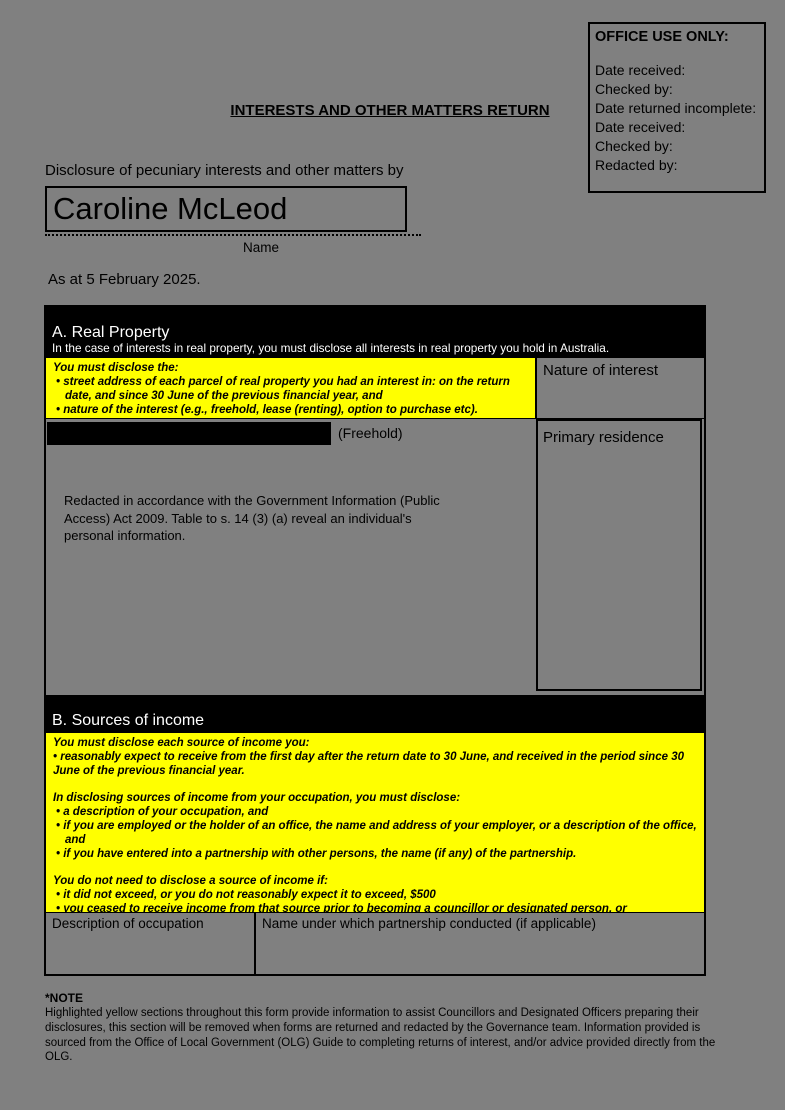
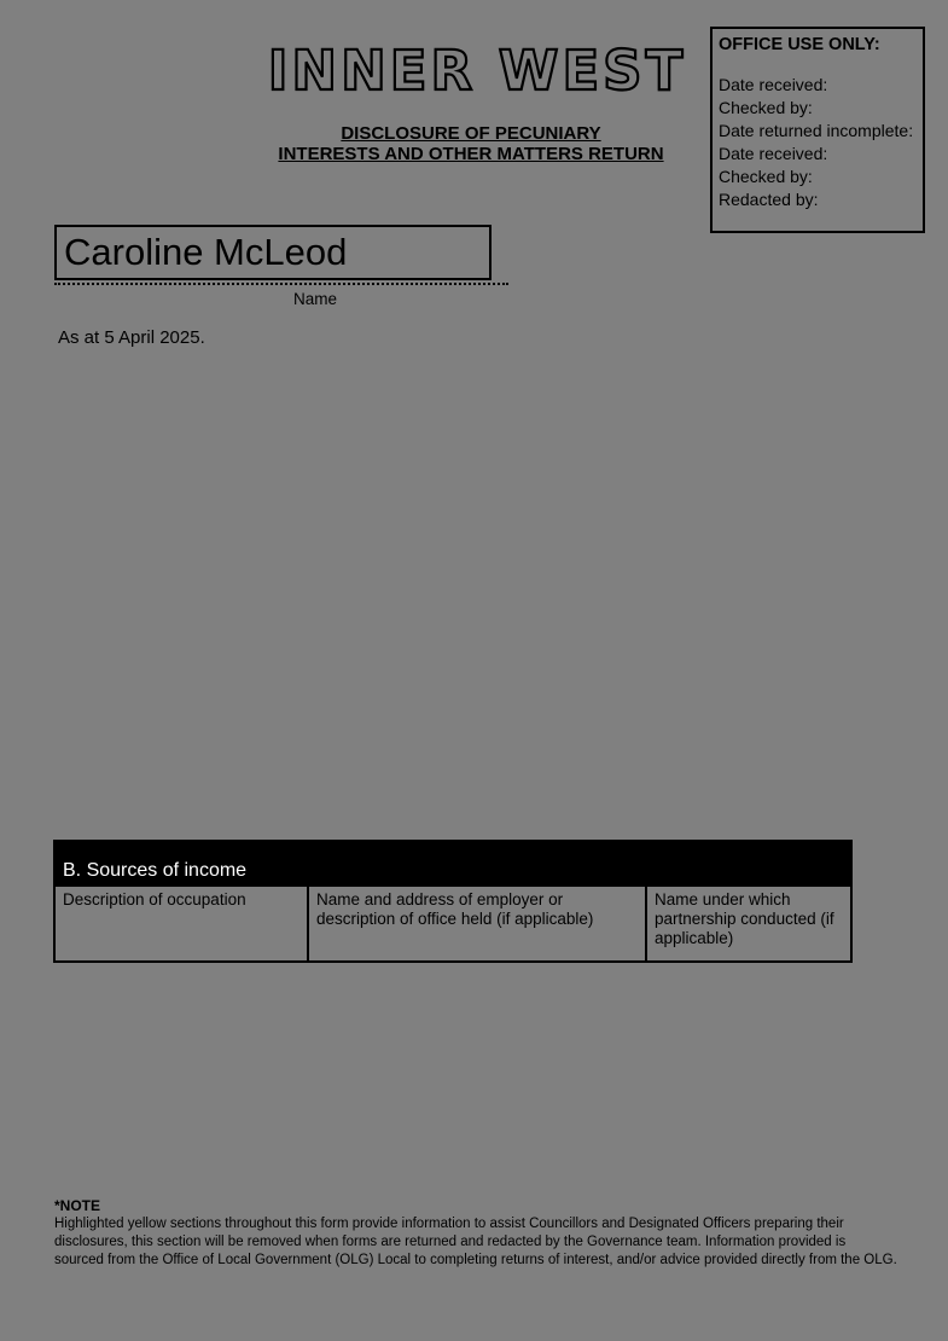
+ INNER WEST
+ DISCLOSURE OF PECUNIARY
  INTERESTS AND OTHER MATTERS RETURN
  OFFICE USE ONLY:
  Date received:
  Checked by:
  Date returned incomplete:
  Date received:
  Checked by:
  Redacted by:
- Disclosure of pecuniary interests and other matters by
  Caroline McLeod
  Name
- As at 5 February 2025.
+ As at 5 April 2025.
- A. Real Property
- In the case of interests in real property, you must disclose all interests in real property you hold in Australia.
- You must disclose the:
- • street address of each parcel of real property you had an interest in: on the return date, and since 30 June of the previous financial year, and
- • nature of the interest (e.g., freehold, lease (renting), option to purchase etc).
- Nature of interest
- (Freehold)
- Redacted in accordance with the Government Information (Public Access) Act 2009. Table to s. 14 (3) (a) reveal an individual's personal information.
- Primary residence
  B. Sources of income
- You must disclose each source of income you:
- • reasonably expect to receive from the first day after the return date to 30 June, and received in the period since 30 June of the previous financial year.
- In disclosing sources of income from your occupation, you must disclose:
- • a description of your occupation, and
- • if you are employed or the holder of an office, the name and address of your employer, or a description of the office, and
- • if you have entered into a partnership with other persons, the name (if any) of the partnership.
- You do not need to disclose a source of income if:
- • it did not exceed, or you do not reasonably expect it to exceed, $500
- • you ceased to receive income from that source prior to becoming a councillor or designated person, or
  Description of occupation
+ Name and address of employer or description of office held (if applicable)
  Name under which partnership conducted (if applicable)
  *NOTE
- Highlighted yellow sections throughout this form provide information to assist Councillors and Designated Officers preparing their disclosures, this section will be removed when forms are returned and redacted by the Governance team. Information provided is sourced from the Office of Local Government (OLG) Guide to completing returns of interest, and/or advice provided directly from the OLG.
+ Highlighted yellow sections throughout this form provide information to assist Councillors and Designated Officers preparing their disclosures, this section will be removed when forms are returned and redacted by the Governance team. Information provided is sourced from the Office of Local Government (OLG) Local to completing returns of interest, and/or advice provided directly from the OLG.
